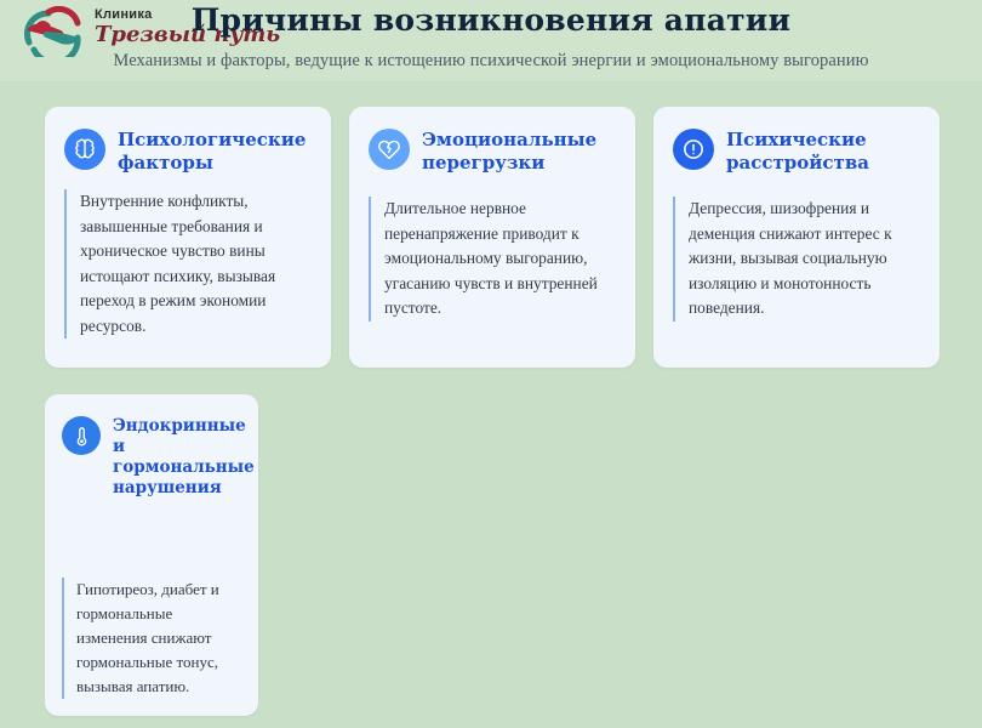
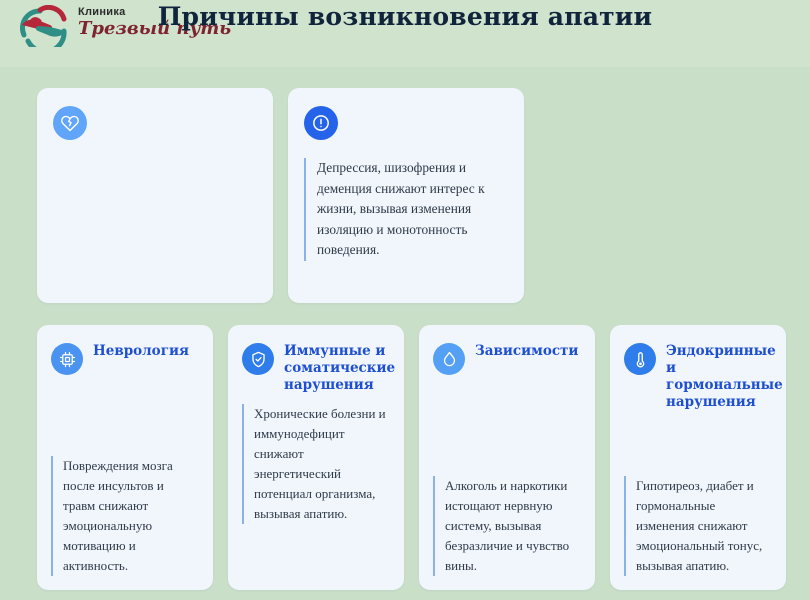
  Клиника
  Трезвый пу
  Причины возникновения апатии
- Механизмы и факторы, ведущие к истощению психической энергии и эмоциональному выгоранию
- Психологические факторы
- Внутренние конфликты, завышенные требования и хроническое чувство вины истощают психику, вызывая переход в режим экономии ресурсов.
- Эмоциональные перегрузки
- Длительное нервное перенапряжение приводит к эмоциональному выгоранию, угасанию чувств и внутренней пустоте.
- Психические расстройства
- Депрессия, шизофрения и деменция снижают интерес к жизни, вызывая социальную изоляцию и монотонность поведения.
+ Депрессия, шизофрения и деменция снижают интерес к жизни, вызывая изменения изоляцию и монотонность поведения.
+ Неврология
+ Повреждения мозга после инсультов и травм снижают эмоциональную мотивацию и активность.
+ Иммунные и соматические нарушения
+ Хронические болезни и иммунодефицит снижают энергетический потенциал организма, вызывая апатию.
+ Зависимости
+ Алкоголь и наркотики истощают нервную систему, вызывая безразличие и чувство вины.
  Эндокринные и гормональные нарушения
- Гипотиреоз, диабет и гормональные изменения снижают гормональные тонус, вызывая апатию.
+ Гипотиреоз, диабет и гормональные изменения снижают эмоциональный тонус, вызывая апатию.
